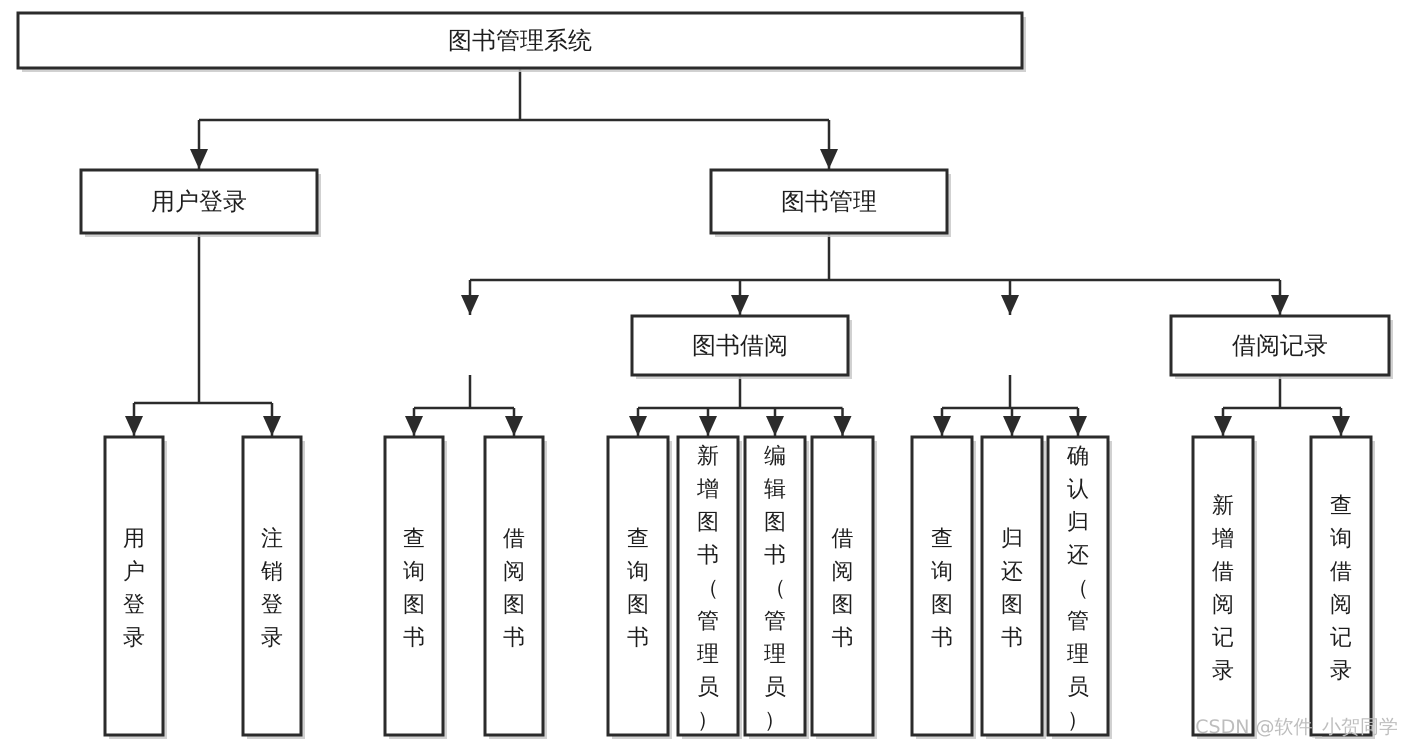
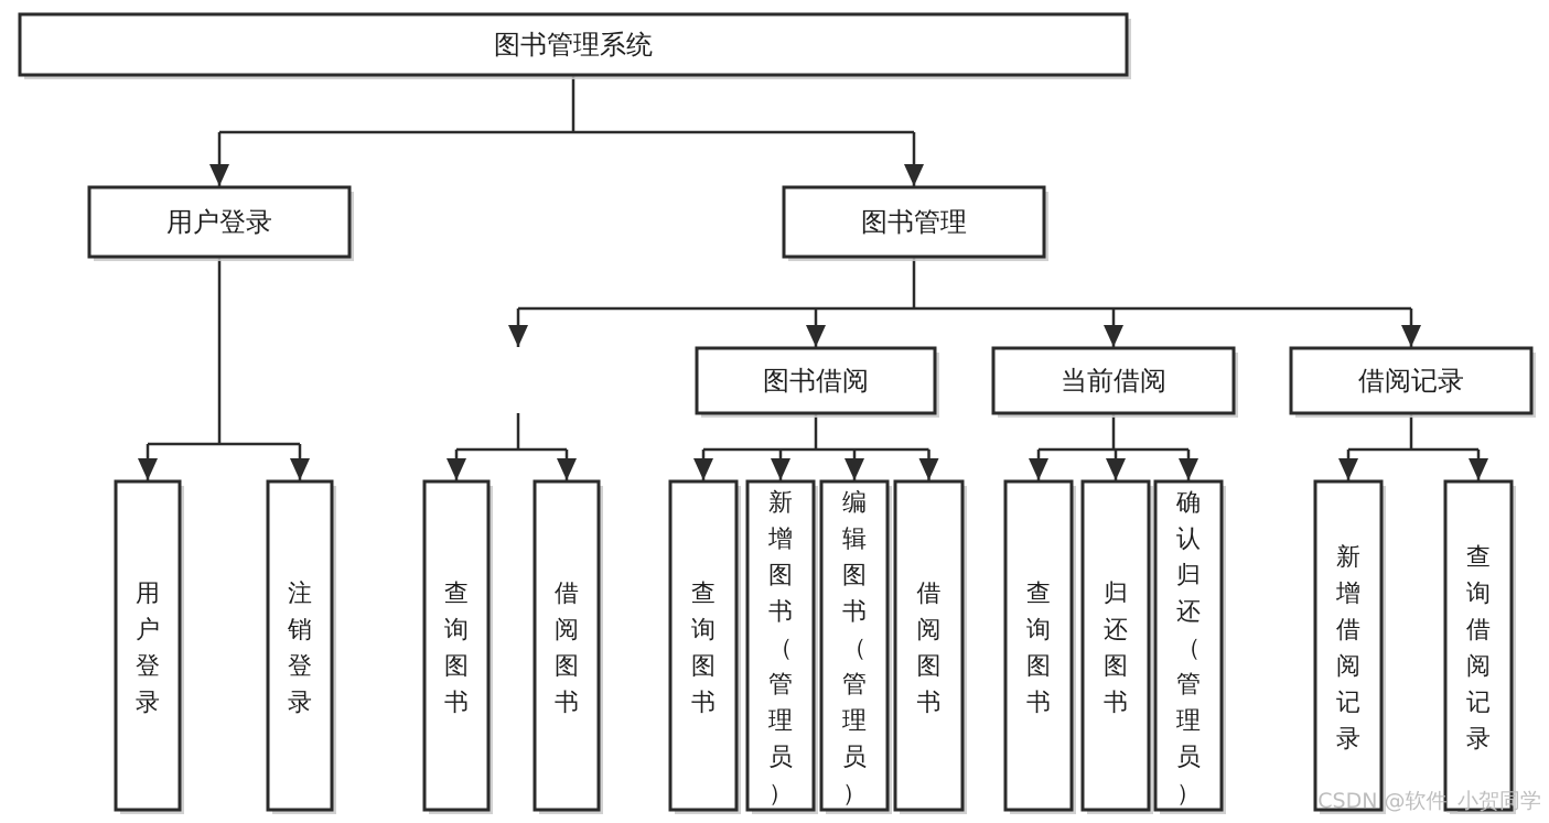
  图书管理系统
  用户登录
  图书管理
  图书借阅
+ 当前借阅
  借阅记录
  用户登录
  注销登录
  查询图书
  借阅图书
  查询图书
  新增图书（管理员）
  编辑图书（管理员）
  借阅图书
  查询图书
  归还图书
  确认归还（管理员）
  新增借阅记录
  查询借阅记录
  CSDN @软件_小贺同学
